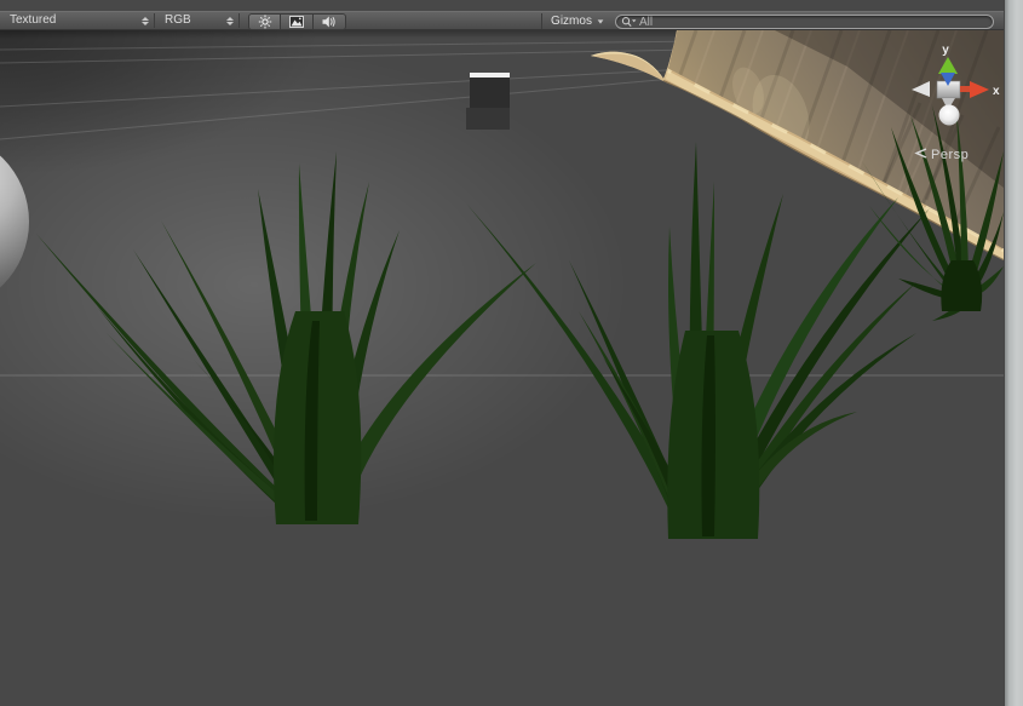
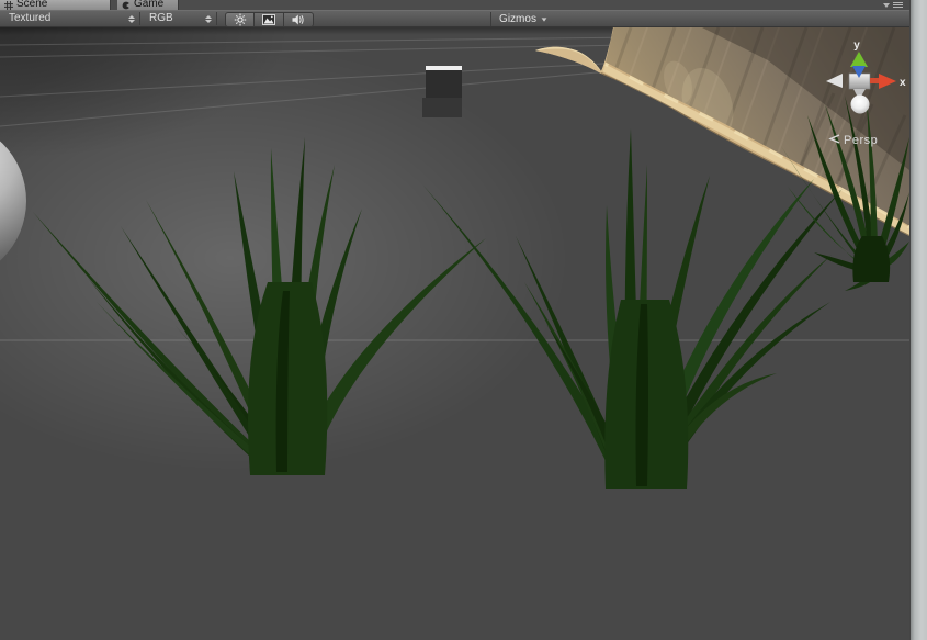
+ Scene
+ Game
  Textured
  RGB
  Gizmos
- All
  y
  x
  Persp
